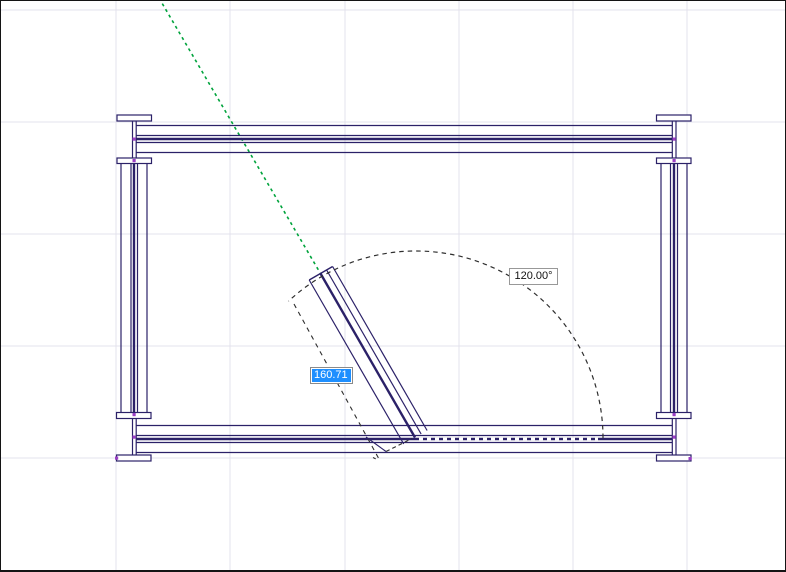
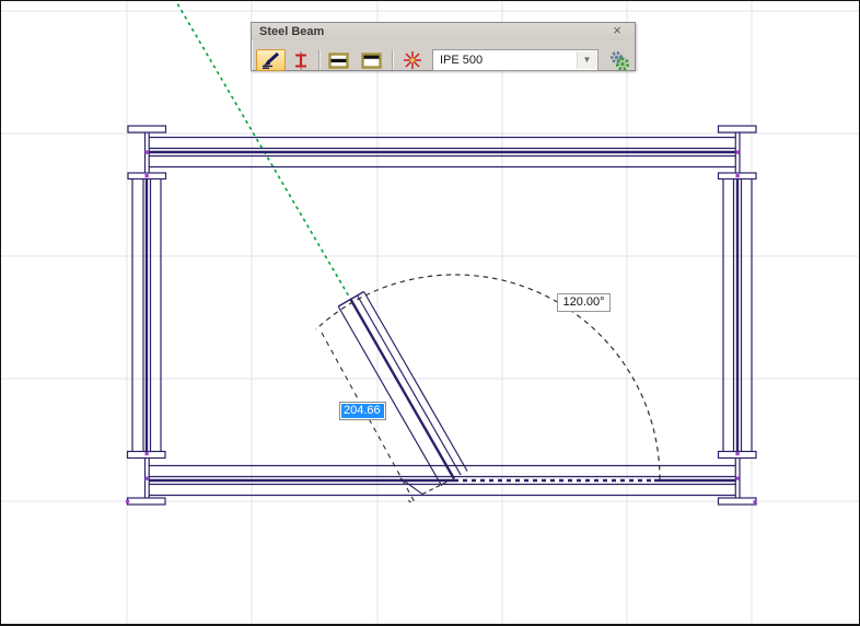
  120.00°
- 160.71
+ 204.66
+ Steel Beam
+ ×
+ IPE 500
+ ▼
